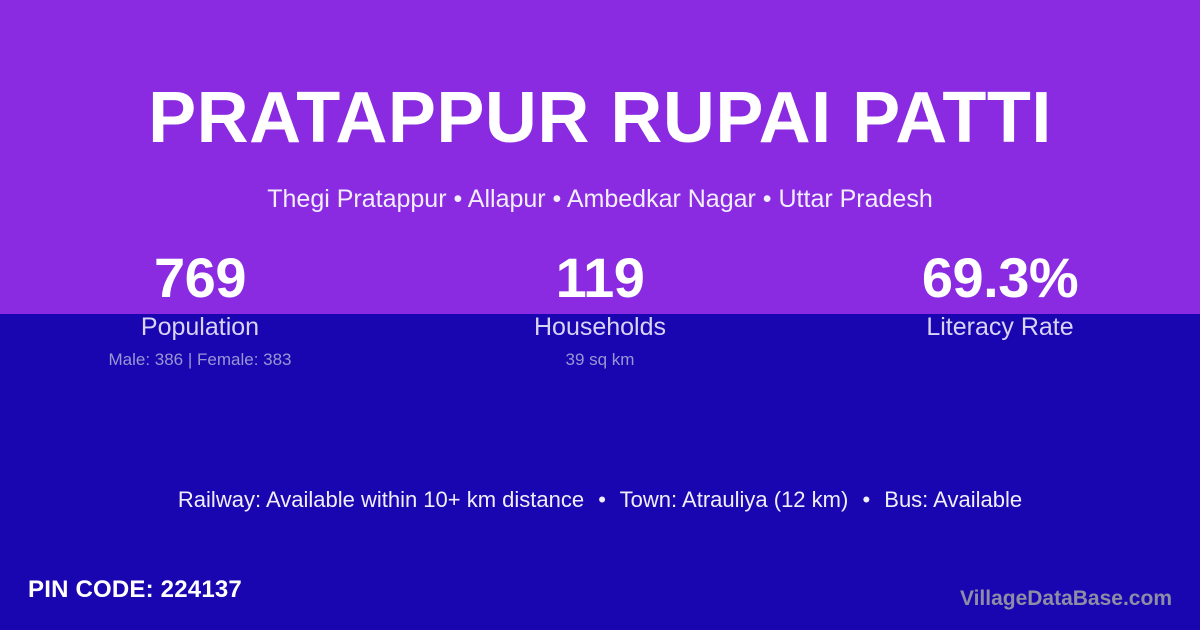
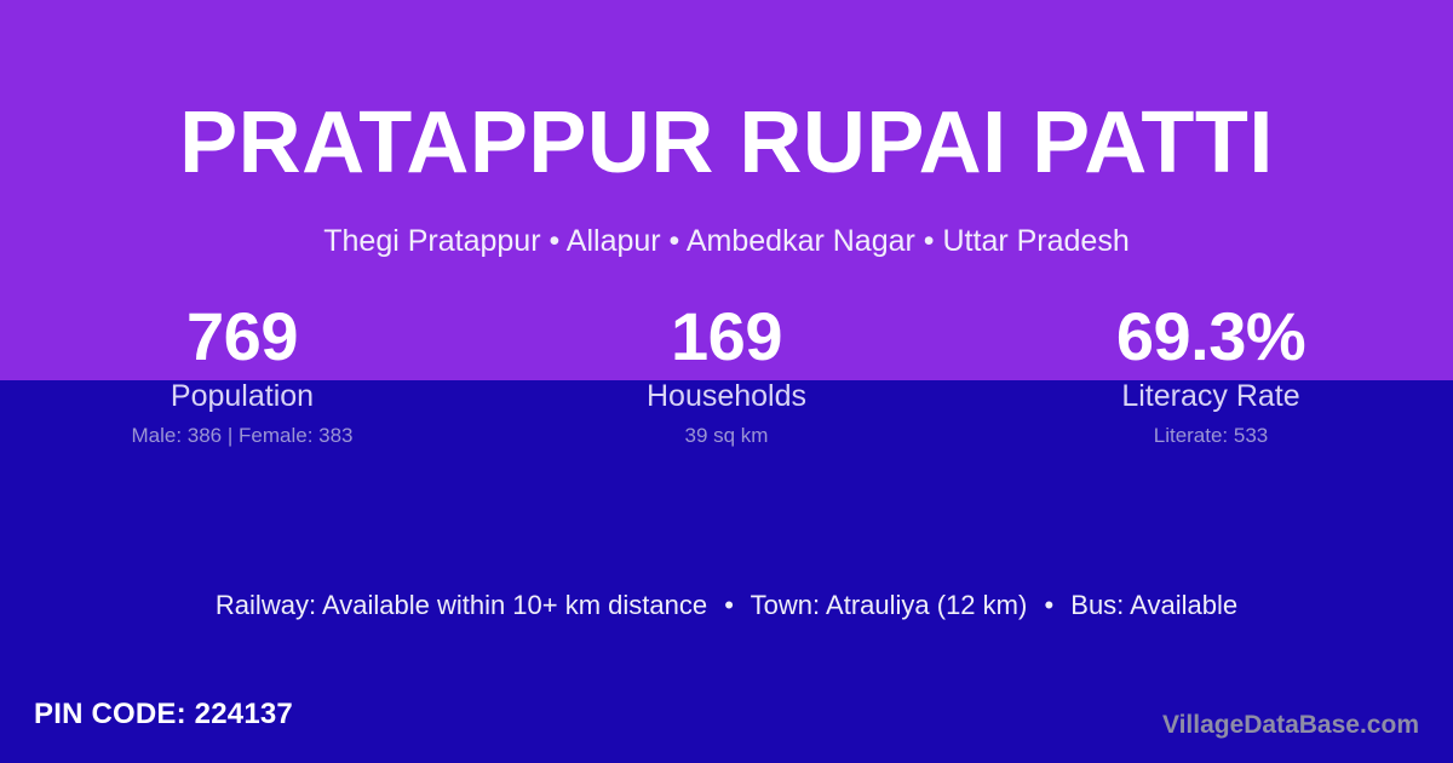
  PRATAPPUR RUPAI PATTI
  Thegi Pratappur • Allapur • Ambedkar Nagar • Uttar Pradesh
  769
  Population
  Male: 386 | Female: 383
- 119
+ 169
  Households
  39 sq km
  69.3%
  Literacy Rate
+ Literate: 533
  Railway: Available within 10+ km distance • Town: Atrauliya (12 km) • Bus: Available
  PIN CODE: 224137
  VillageDataBase.com
